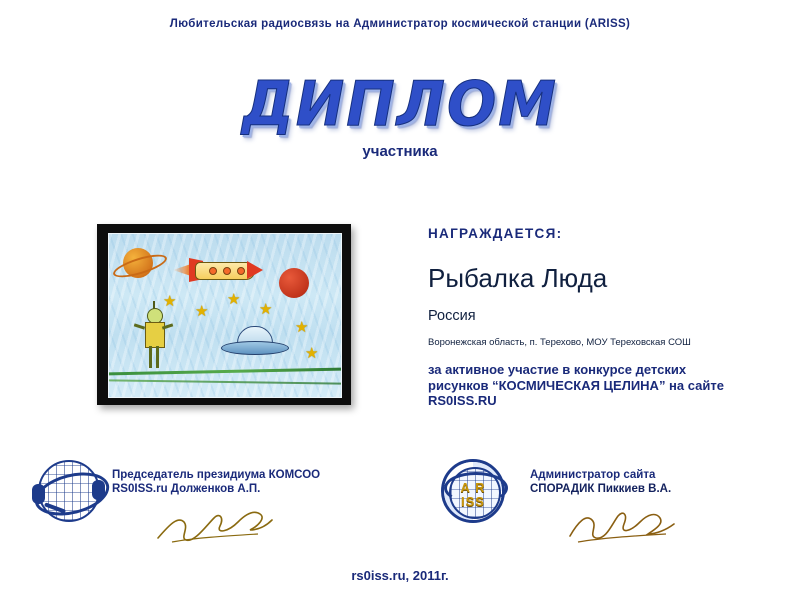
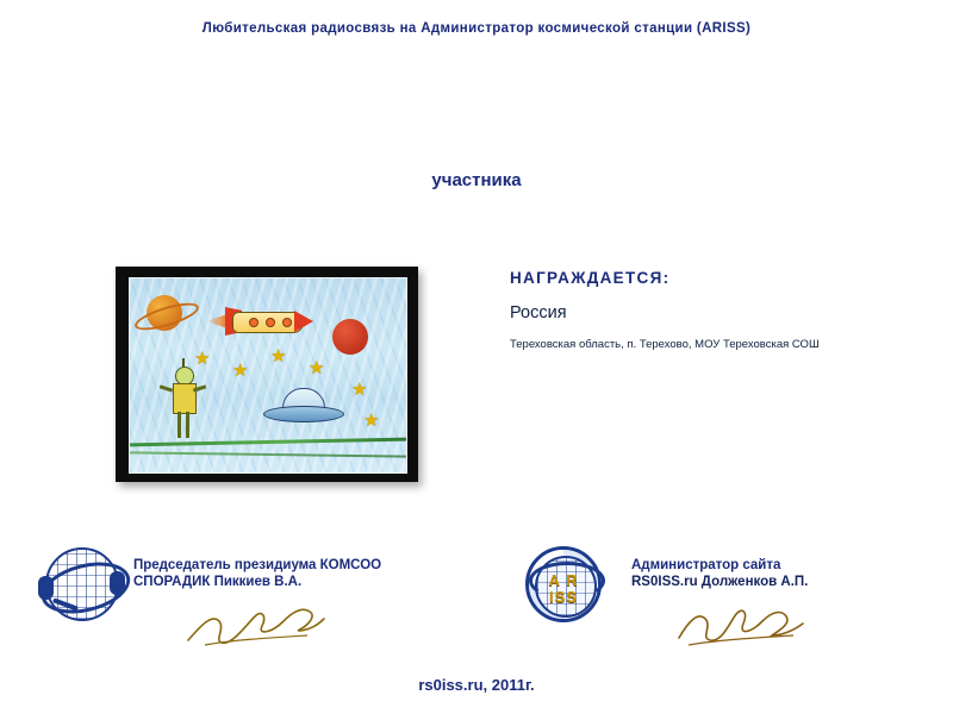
  Любительская радиосвязь на Администратор космической станции (ARISS)
- ДИПЛОМ
  участника
  ★
  ★
  ★
  ★
  ★
  ★
  НАГРАЖДАЕТСЯ:
- Рыбалка Люда
  Россия
- Воронежская область, п. Терехово, МОУ Тереховская СОШ
+ Тереховская область, п. Терехово, МОУ Тереховская СОШ
- за активное участие в конкурсе детских рисунков “КОСМИЧЕСКАЯ ЦЕЛИНА” на сайте RS0ISS.RU
  Председатель президиума КОМСОО
- RS0ISS.ru Долженков А.П.
+ СПОРАДИК Пиккиев В.А.
  A R
  ISS
  Администратор сайта
- СПОРАДИК Пиккиев В.А.
+ RS0ISS.ru Долженков А.П.
  rs0iss.ru, 2011г.
